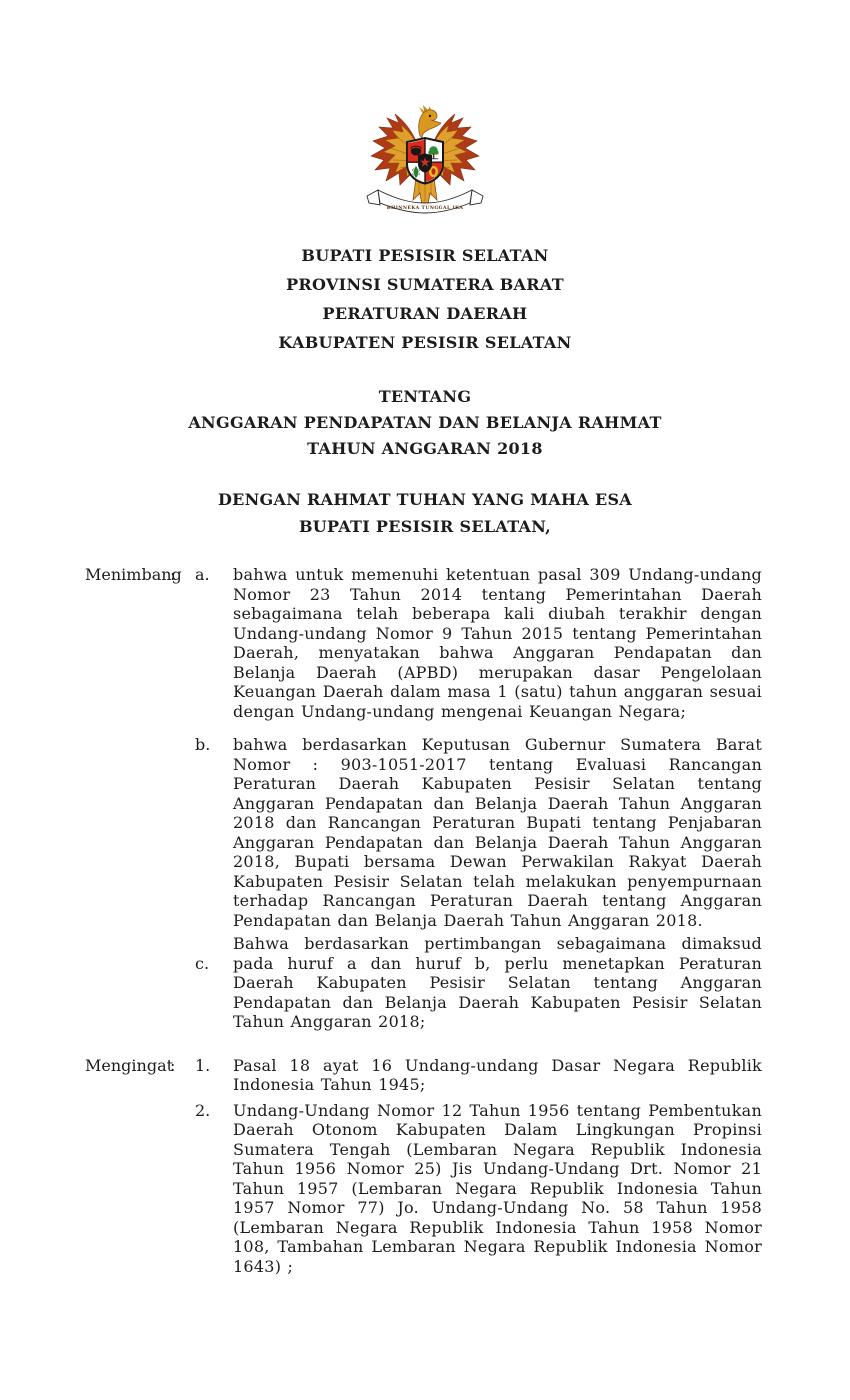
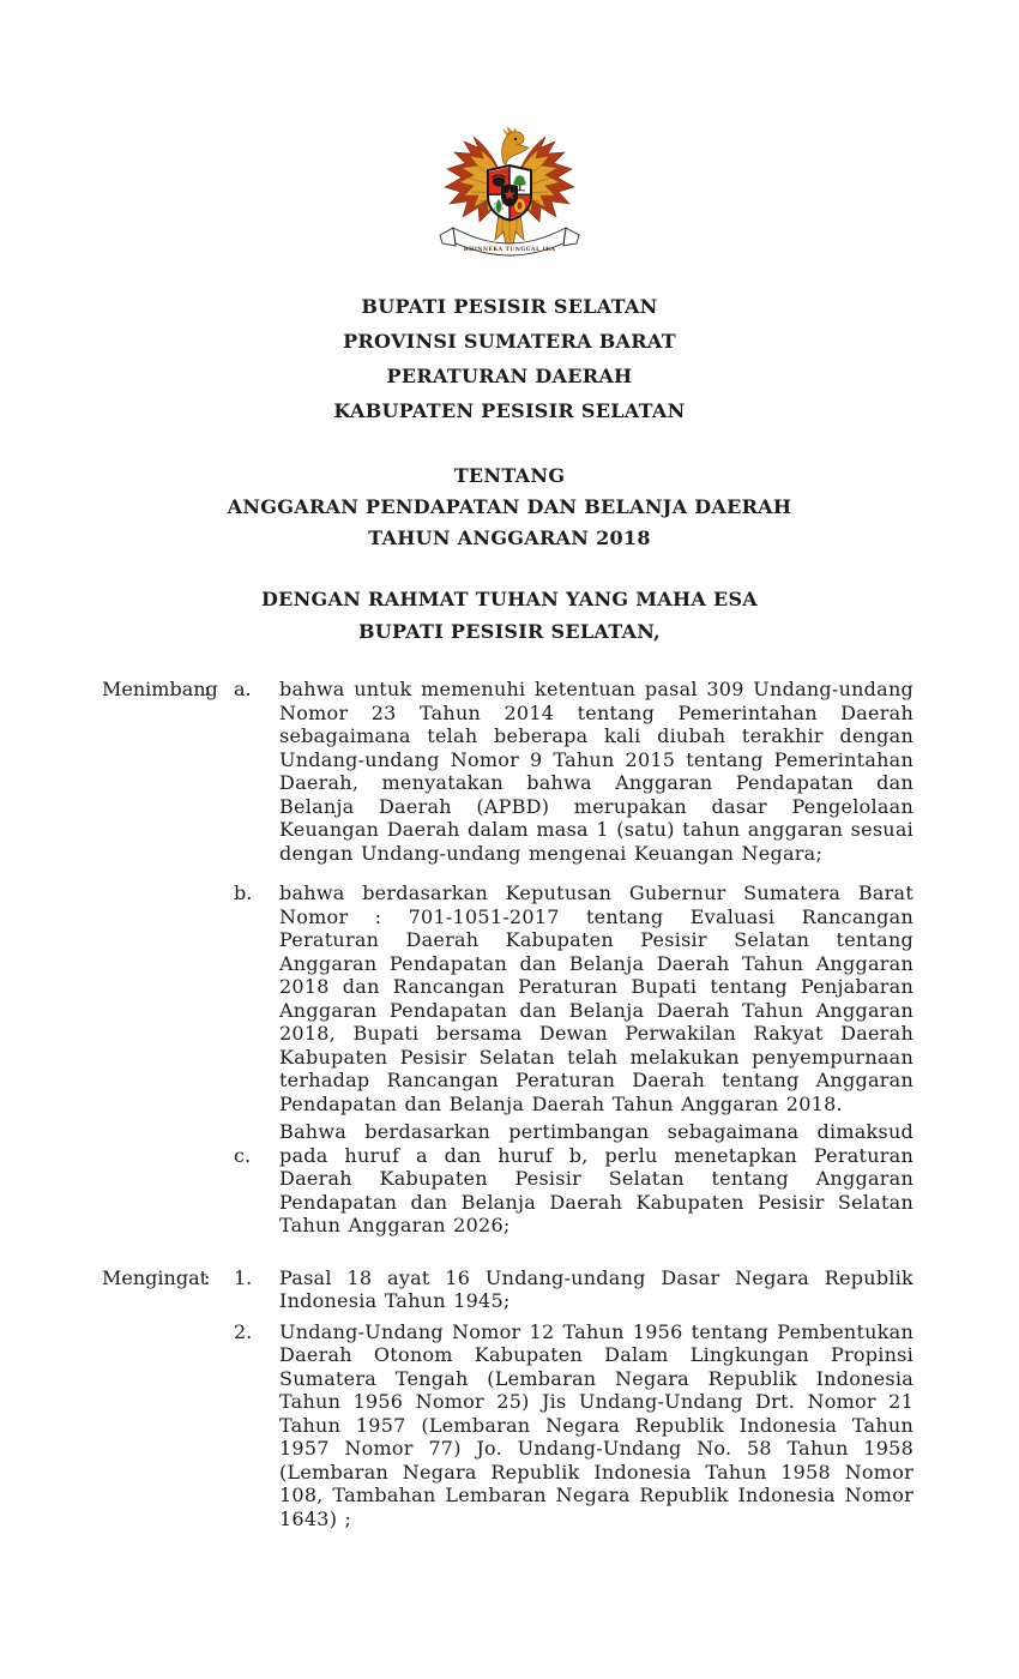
  BUPATI PESISIR SELATAN
  PROVINSI SUMATERA BARAT
  PERATURAN DAERAH
  KABUPATEN PESISIR SELATAN
  TENTANG
- ANGGARAN PENDAPATAN DAN BELANJA RAHMAT
+ ANGGARAN PENDAPATAN DAN BELANJA DAERAH
  TAHUN ANGGARAN 2018
  DENGAN RAHMAT TUHAN YANG MAHA ESA
  BUPATI PESISIR SELATAN,
  Menimban
  :
  a.
  bahwa untuk memenuhi ketentuan pasal 309 Undang-undang Nomor 23 Tahun 2014 tentang Pemerintahan Daerah sebagaimana telah beberapa kali diubah terakhir dengan Undang-undang Nomor 9 Tahun 2015 tentang Pemerintahan Daerah, menyatakan bahwa Anggaran Pendapatan dan Belanja Daerah (APBD) merupakan dasar Pengelolaan Keuangan Daerah dalam masa 1 (satu) tahun anggaran sesuai dengan Undang-undang mengenai Keuangan Negara;
  b.
- bahwa berdasarkan Keputusan Gubernur Sumatera Barat Nomor : 903-1051-2017 tentang Evaluasi Rancangan Peraturan Daerah Kabupaten Pesisir Selatan tentang Anggaran Pendapatan dan Belanja Daerah Tahun Anggaran 2018 dan Rancangan Peraturan Bupati tentang Penjabaran Anggaran Pendapatan dan Belanja Daerah Tahun Anggaran 2018, Bupati bersama Dewan Perwakilan Rakyat Daerah Kabupaten Pesisir Selatan telah melakukan penyempurnaan terhadap Rancangan Peraturan Daerah tentang Anggaran Pendapatan dan Belanja Daerah Tahun Anggaran 2018.
+ bahwa berdasarkan Keputusan Gubernur Sumatera Barat Nomor : 701-1051-2017 tentang Evaluasi Rancangan Peraturan Daerah Kabupaten Pesisir Selatan tentang Anggaran Pendapatan dan Belanja Daerah Tahun Anggaran 2018 dan Rancangan Peraturan Bupati tentang Penjabaran Anggaran Pendapatan dan Belanja Daerah Tahun Anggaran 2018, Bupati bersama Dewan Perwakilan Rakyat Daerah Kabupaten Pesisir Selatan telah melakukan penyempurnaan terhadap Rancangan Peraturan Daerah tentang Anggaran Pendapatan dan Belanja Daerah Tahun Anggaran 2018.
  c.
- Bahwa berdasarkan pertimbangan sebagaimana dimaksud pada huruf a dan huruf b, perlu menetapkan Peraturan Daerah Kabupaten Pesisir Selatan tentang Anggaran Pendapatan dan Belanja Daerah Kabupaten Pesisir Selatan Tahun Anggaran 2018;
+ Bahwa berdasarkan pertimbangan sebagaimana dimaksud pada huruf a dan huruf b, perlu menetapkan Peraturan Daerah Kabupaten Pesisir Selatan tentang Anggaran Pendapatan dan Belanja Daerah Kabupaten Pesisir Selatan Tahun Anggaran 2026;
  Mengingat
  :
  1.
  Pasal 18 ayat 16 Undang-undang Dasar Negara Republik Indonesia Tahun 1945;
  2.
  Undang-Undang Nomor 12 Tahun 1956 tentang Pembentukan Daerah Otonom Kabupaten Dalam Lingkungan Propinsi Sumatera Tengah (Lembaran Negara Republik Indonesia Tahun 1956 Nomor 25) Jis Undang-Undang Drt. Nomor 21 Tahun 1957 (Lembaran Negara Republik Indonesia Tahun 1957 Nomor 77) Jo. Undang-Undang No. 58 Tahun 1958 (Lembaran Negara Republik Indonesia Tahun 1958 Nomor 108, Tambahan Lembaran Negara Republik Indonesia Nomor 1643) ;
